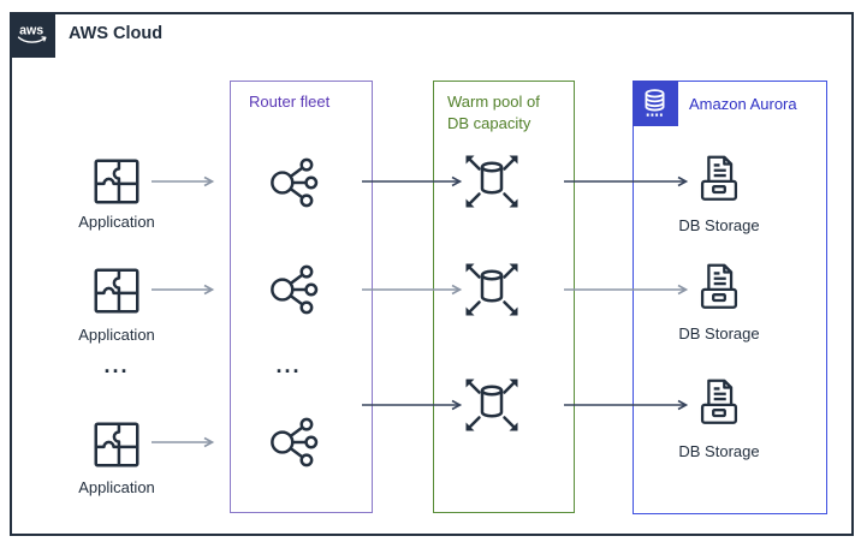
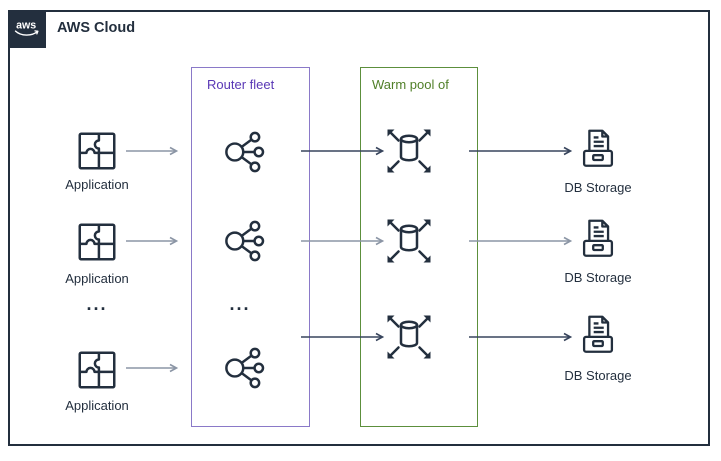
  Router fleet
  Warm pool of
- DB capacity
- Amazon Aurora
  aws
  AWS Cloud
  Application
  Application
  ...
  Application
  ...
  DB Storage
  DB Storage
  DB Storage
